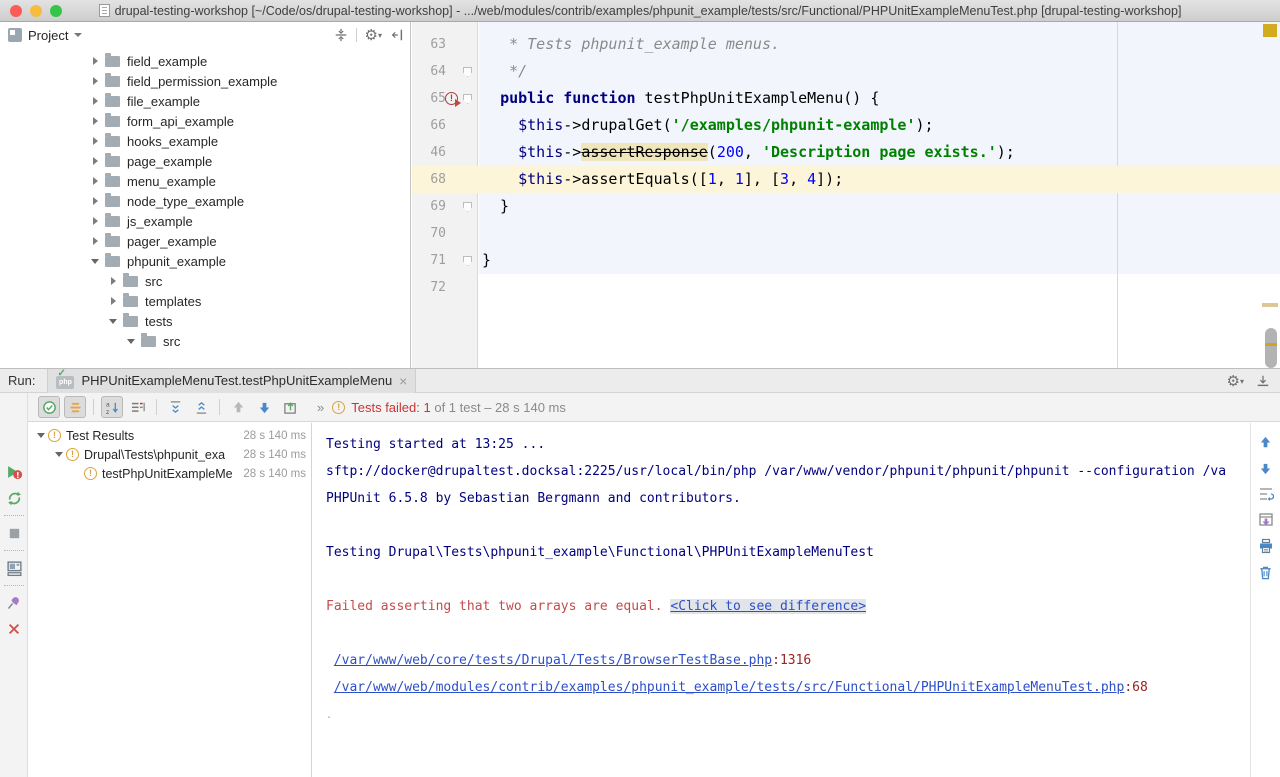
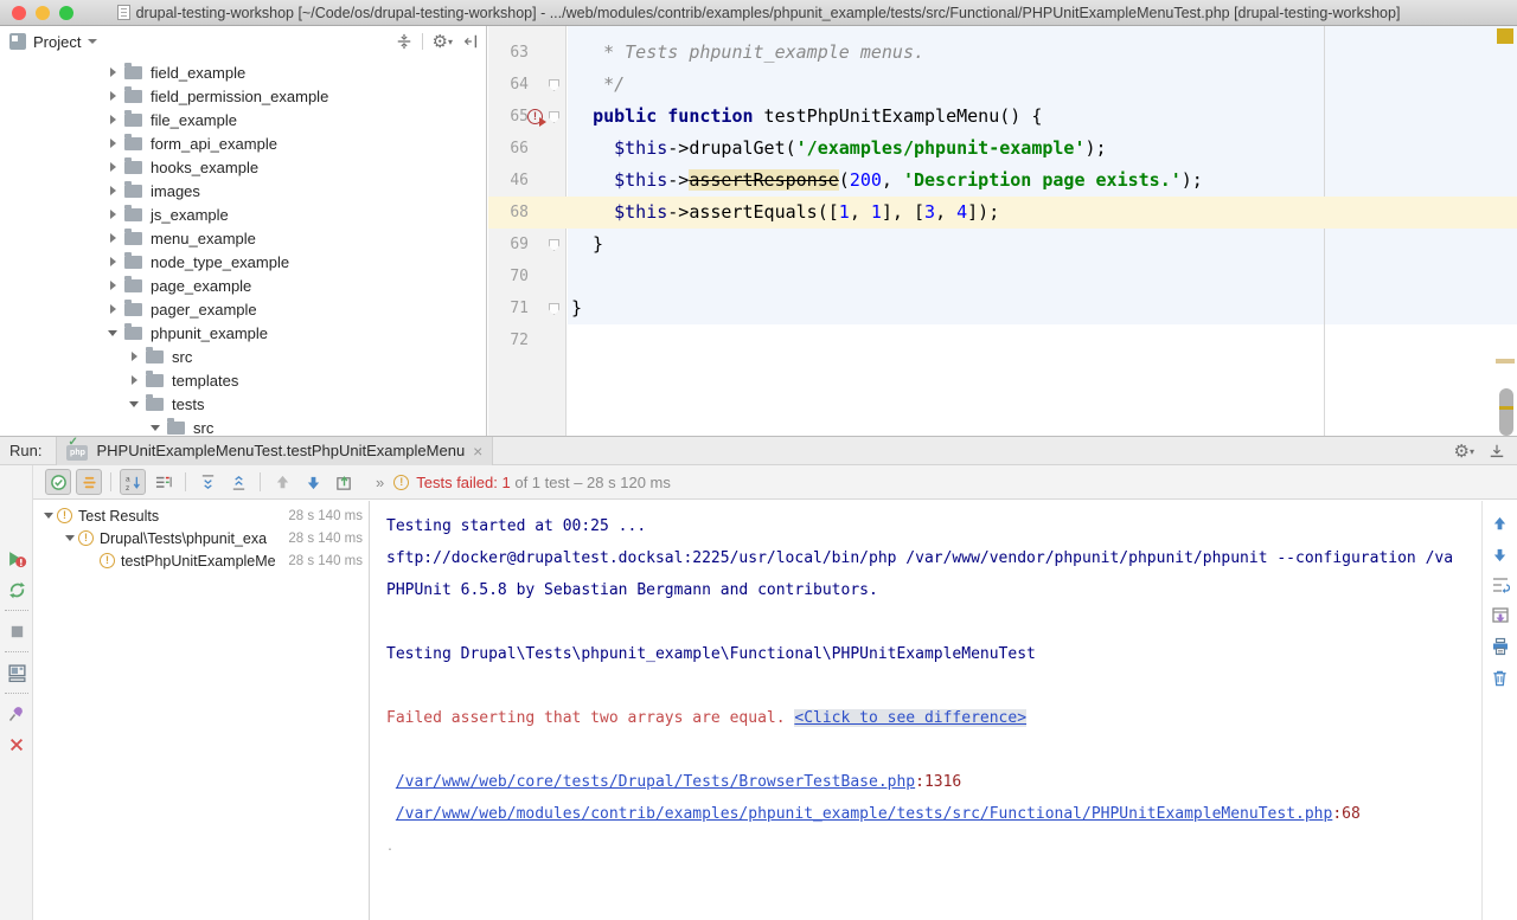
  drupal-testing-workshop [~/Code/os/drupal-testing-workshop] - .../web/modules/contrib/examples/phpunit_example/tests/src/Functional/PHPUnitExampleMenuTest.php [drupal-testing-workshop]
  Project
  ⚙▾
  field_example
  field_permission_example
  file_example
  form_api_example
  hooks_example
+ images
- page_example
+ js_example
  menu_example
  node_type_example
- js_example
+ page_example
  pager_example
  phpunit_example
  src
  templates
  tests
  src
  63
  * Tests phpunit_example menus.
  64
  */
  65
  public function testPhpUnitExampleMenu() {
  66
  $this->drupalGet('/examples/phpunit-example');
  46
  $this->assertResponse(200, 'Description page exists.');
  68
  $this->assertEquals([1, 1], [3, 4]);
  69
  }
  70
  71
  }
  72
  Run:
  ✓
  PHPUnitExampleMenuTest.testPhpUnitExampleMenu
  ×
  ⚙▾
  »
  Tests failed: 1
- of 1 test – 28 s 140 ms
+ of 1 test – 28 s 120 ms
  Test Results
  28 s 140 ms
  Drupal\Tests\phpunit_exa
  28 s 140 ms
  testPhpUnitExampleMe
  28 s 140 ms
- Testing started at 13:25 ...
+ Testing started at 00:25 ...
  sftp://docker@drupaltest.docksal:2225/usr/local/bin/php /var/www/vendor/phpunit/phpunit/phpunit --configuration /va
  PHPUnit 6.5.8 by Sebastian Bergmann and contributors.
  Testing Drupal\Tests\phpunit_example\Functional\PHPUnitExampleMenuTest
  Failed asserting that two arrays are equal. <Click to see difference>
  /var/www/web/core/tests/Drupal/Tests/BrowserTestBase.php:1316
  /var/www/web/modules/contrib/examples/phpunit_example/tests/src/Functional/PHPUnitExampleMenuTest.php:68
  .
